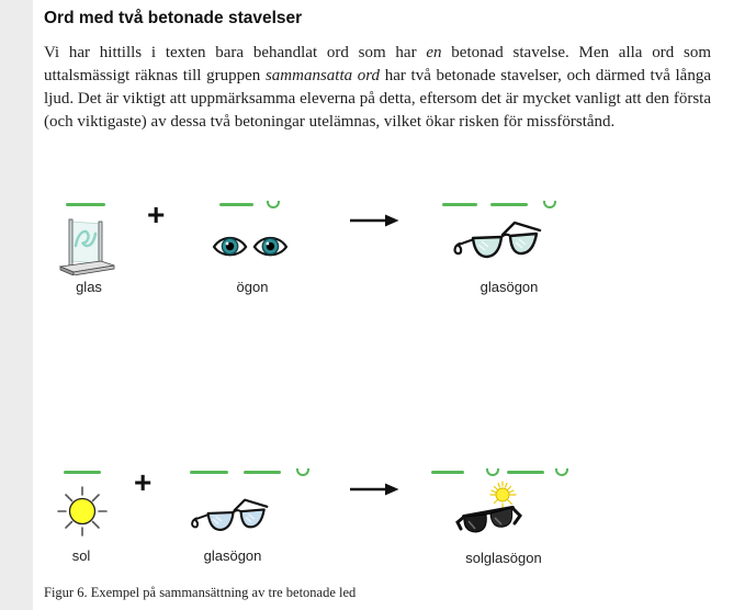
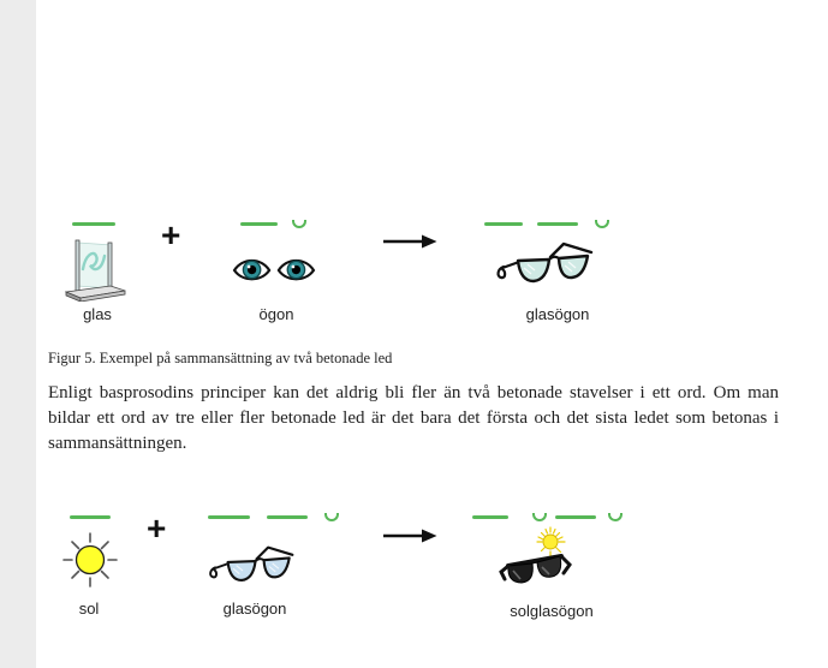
- Ord med två betonade stavelser
- Vi har hittills i texten bara behandlat ord som har en betonad stavelse. Men alla ord som uttalsmässigt räknas till gruppen sammansatta ord har två betonade stavelser, och därmed två långa ljud. Det är viktigt att uppmärksamma eleverna på detta, eftersom det är mycket vanligt att den första (och viktigaste) av dessa två betoningar utelämnas, vilket ökar risken för missförstånd.
  glas
  +
  ögon
  glasögon
+ Figur 5. Exempel på sammansättning av två betonade led
+ Enligt basprosodins principer kan det aldrig bli fler än två betonade stavelser i ett ord. Om man bildar ett ord av tre eller fler betonade led är det bara det första och det sista ledet som betonas i sammansättningen.
  sol
  +
  glasögon
  solglasögon
- Figur 6. Exempel på sammansättning av tre betonade led
